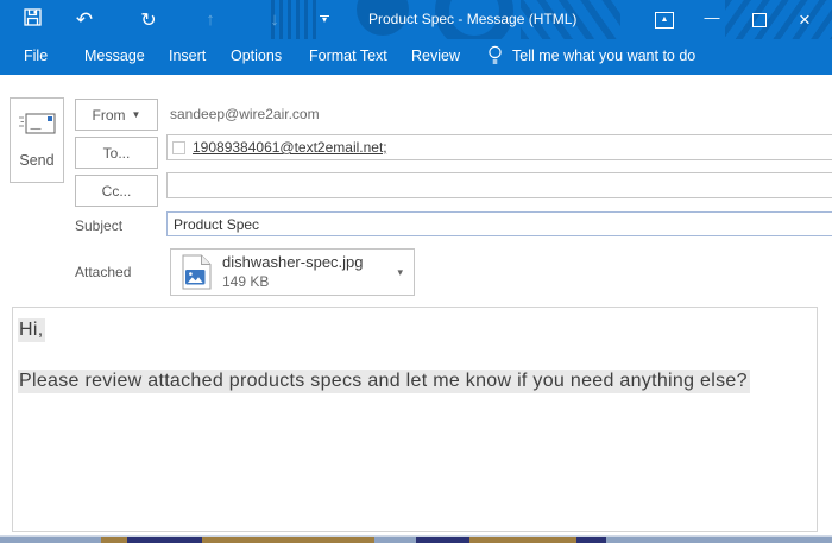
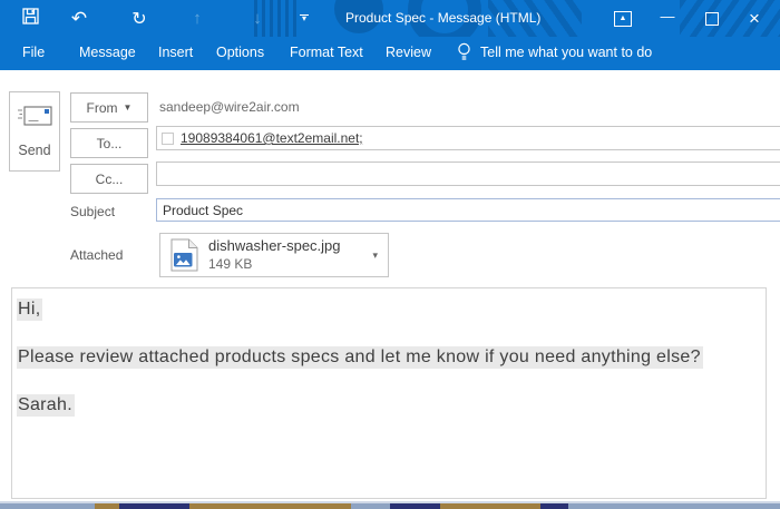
  ↶
  ↻
  ↑
  ↓
  ▾
  Product Spec - Message (HTML)
  —
  ×
  File
  Message
  Insert
  Options
  Format Text
  Review
  Tell me what you want to do
  Send
  From
  ▼
  To...
  Cc...
  sandeep@wire2air.com
  19089384061@text2email.net;
  Subject
  Product Spec
  Attached
  dishwasher-spec.jpg
  149 KB
  ▾
  Hi,
  Please review attached products specs and let me know if you need anything else?
+ Sarah.
